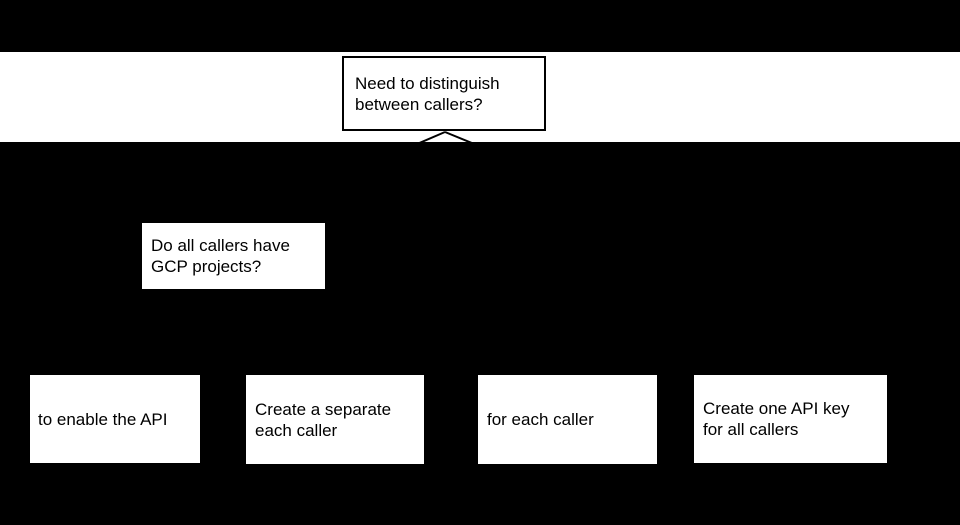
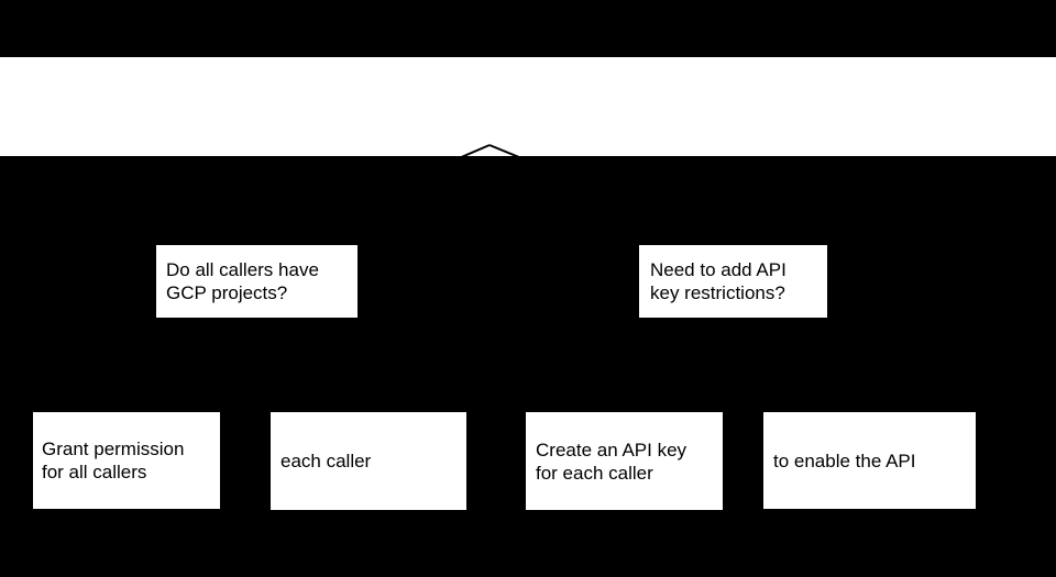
- Need to distinguish
- between callers?
  Do all callers have
  GCP projects?
+ Need to add API
+ key restrictions?
+ Grant permission
- to enable the API
+ for all callers
- Create a separate
  each caller
+ Create an API key
  for each caller
- Create one API key
- for all callers
+ to enable the API
